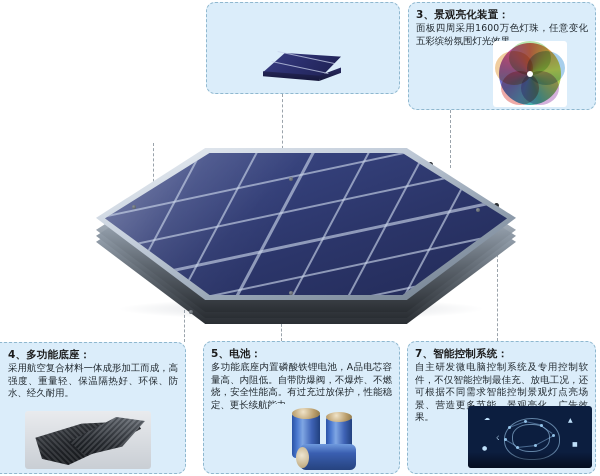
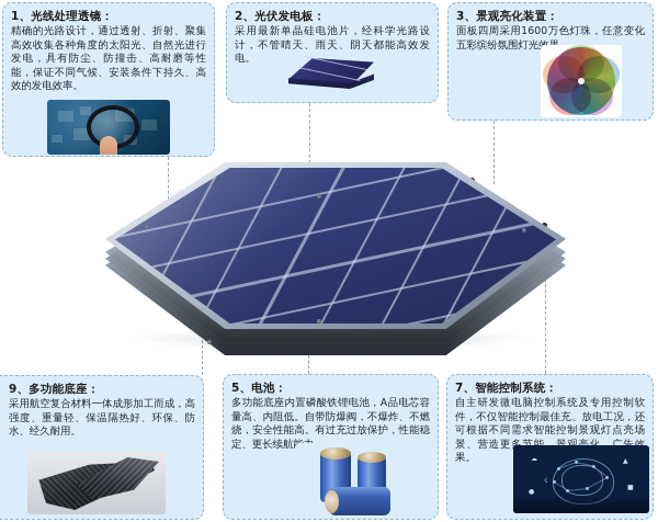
+ 1、光线处理透镜：
+ 精确的光路设计，通过透射、折射、聚集高效收集各种角度的太阳光、自然光进行发电，具有防尘、防撞击、高耐磨等性能，保证不同气候、安装条件下持久、高效的发电效率。
+ 2、光伏发电板：
+ 采用最新单晶硅电池片，经科学光路设计，不管晴天、雨天、阴天都能高效发电。
  3、景观亮化装置：
  面板四周采用1600万色灯珠，任意变化五彩缤纷氛围灯光
- 4、多功能底座：
+ 9、多功能底座：
  采用航空复合材料一体成形加工而成，高强度、重量轻、保温隔热好、环保、防水、经久耐用。
  5、电池：
  多功能底座内置磷酸铁锂电池，A品电芯容量高、内阻低。自带防爆阀，不爆炸、不燃烧，安全性能高。有过充过放保护，性能稳定、更长续航
  7、智能控制系统：
  自主研发微电脑控制系统及专用控制软件，不仅智能控制最佳充、放电工况，还可根据不同需求智能控制景观灯点亮场景、营造更果。
